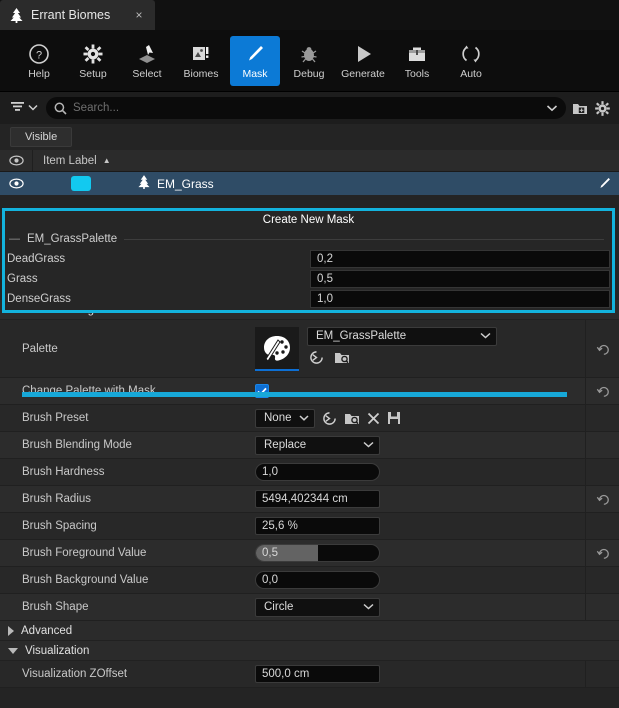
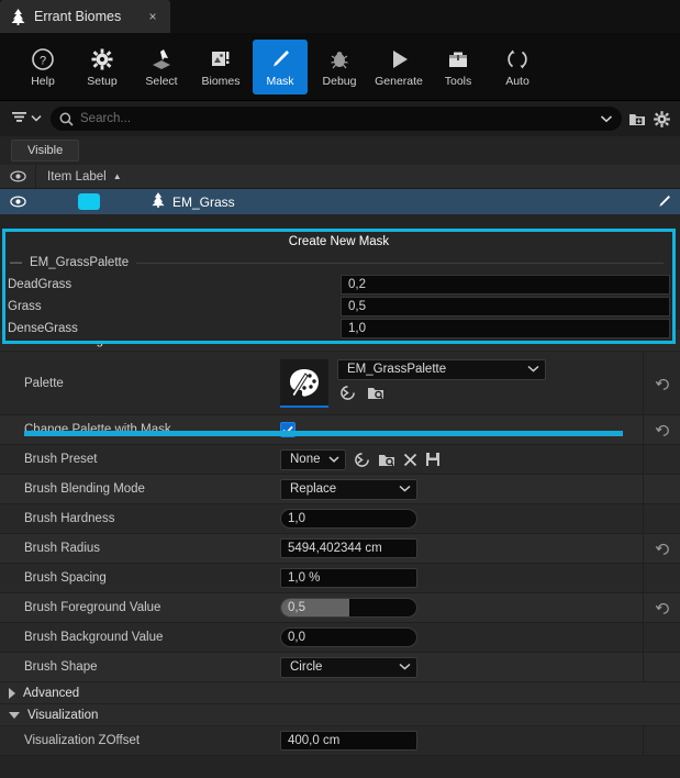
  Errant Biomes
  ×
  ?
  Help
  Setup
  Select
  Biomes
  Mask
  Debug
  Generate
  Tools
  Auto
  Search...
  Visible
  Item Label
  ▲
  EM_Grass
  Create New Mask
  —
  EM_GrassPalette
  DeadGrass
  0,2
  Grass
  0,5
  DenseGrass
  1,0
  Palette
  EM_GrassPalette
  Change Palette with Mask
  Brush Preset
  None
  Brush Blending Mode
  Replace
  Brush Hardness
  1,0
  Brush Radius
  5494,402344 cm
  Brush Spacing
- 25,6 %
+ 1,0 %
  Brush Foreground Value
  0,5
  Brush Background Value
  0,0
  Brush Shape
  Circle
  Advanced
  Visualization
  Visualization ZOffset
- 500,0 cm
+ 400,0 cm
